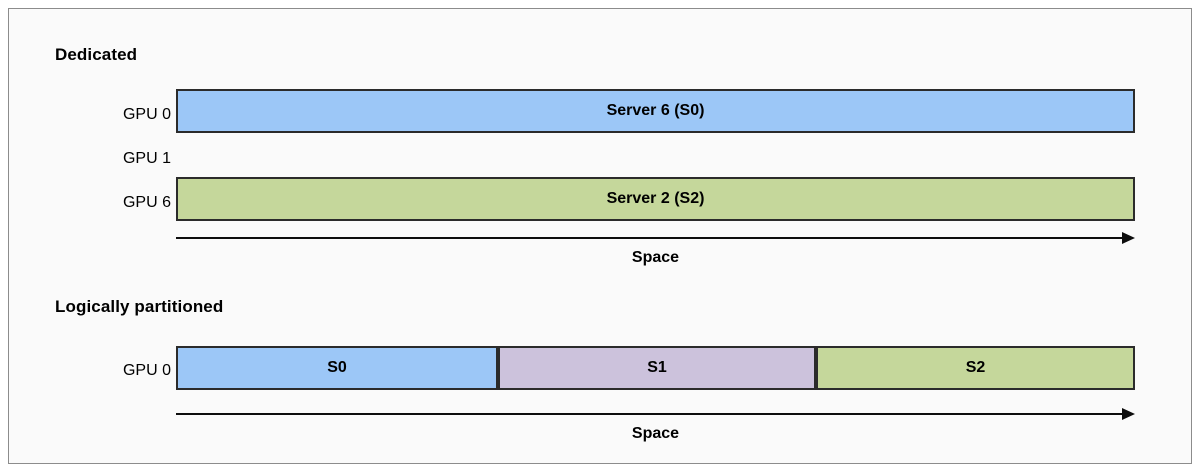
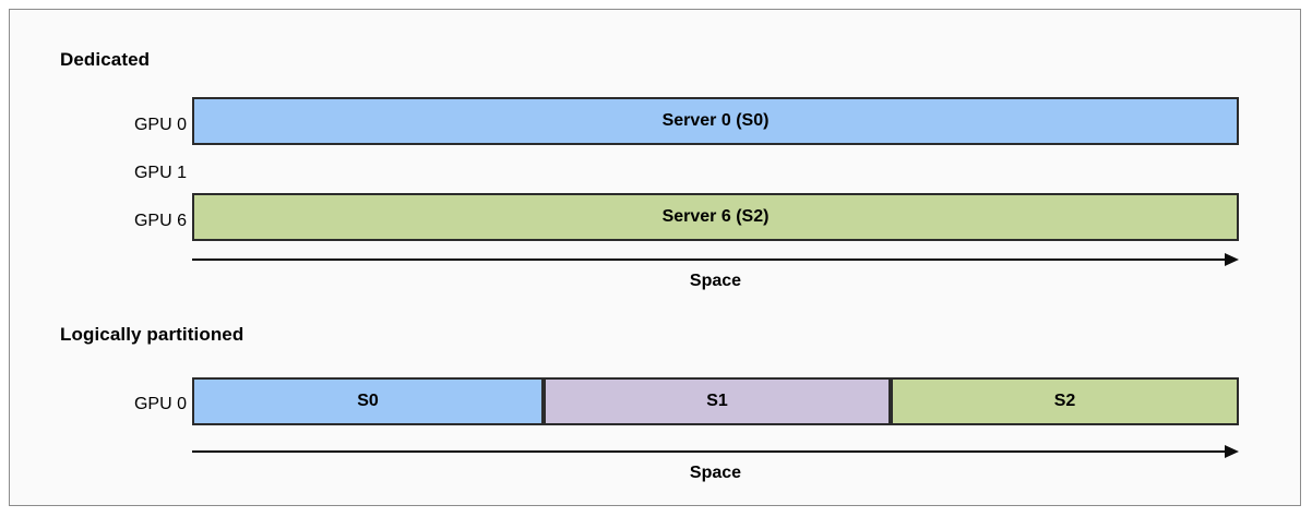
  Dedicated
  GPU 0
  GPU 1
  GPU 6
- Server 6 (S0)
+ Server 0 (S0)
- Server 2 (S2)
+ Server 6 (S2)
  Space
  Logically partitioned
  GPU 0
  S0
  S1
  S2
  Space
